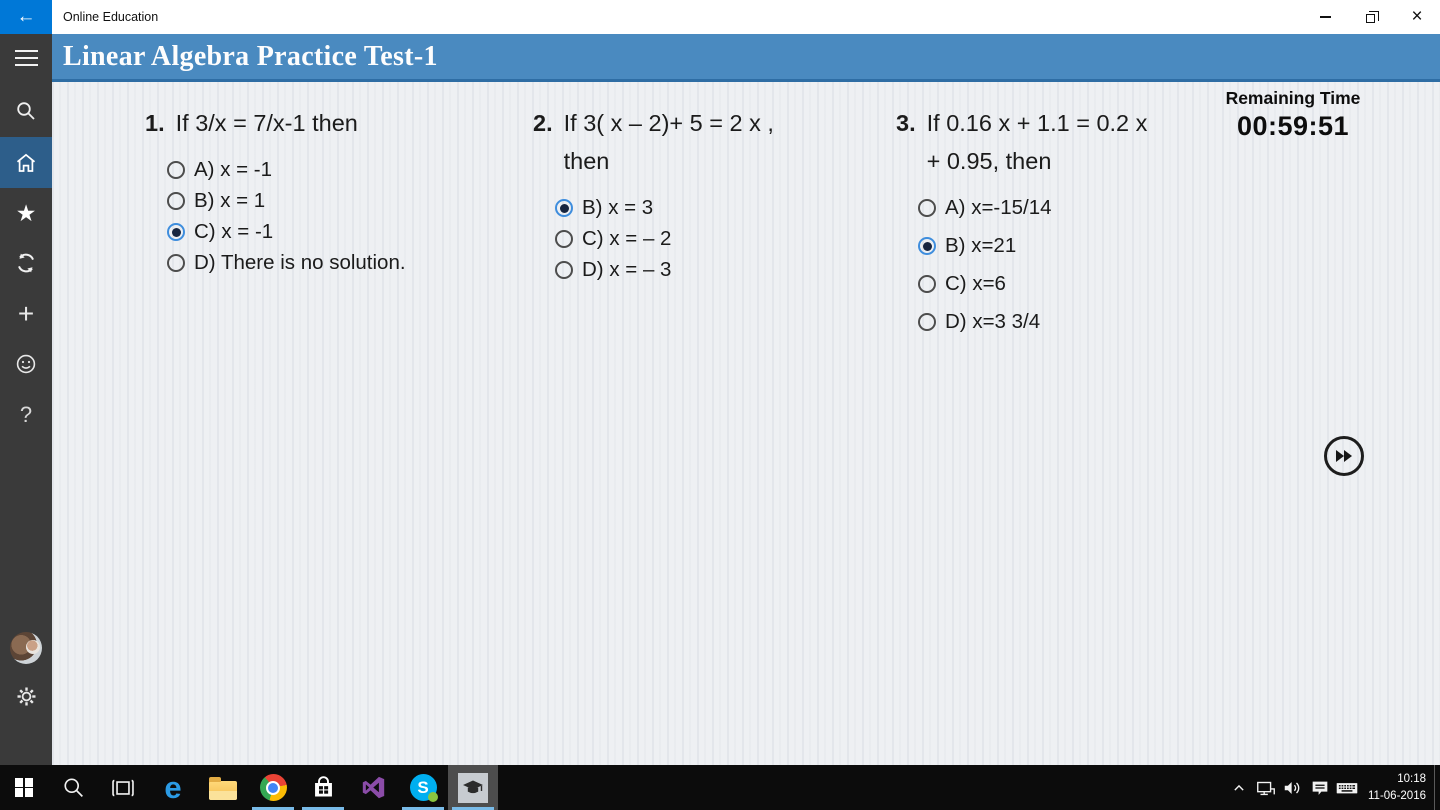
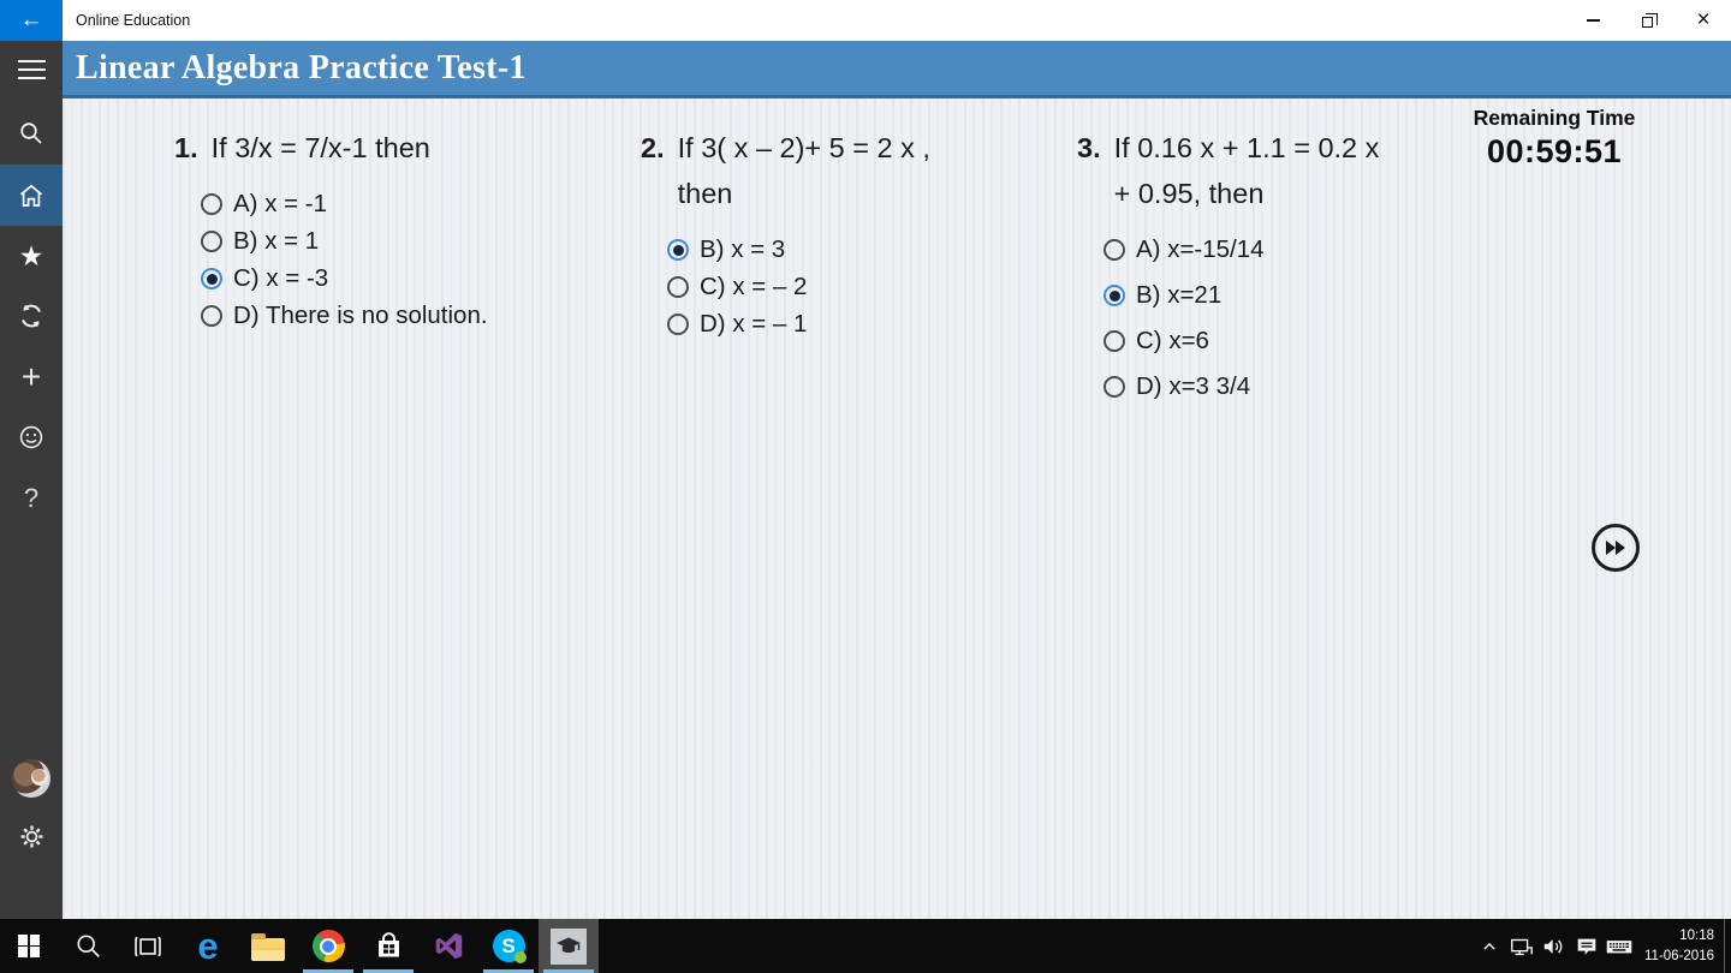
  ←
  Online Education
  ×
  Linear Algebra Practice Test-1
  ★
  +
  ?
  1.
  If 3/x = 7/x-1 then
  A) x = -1
  B) x = 1
- C) x = -1
+ C) x = -3
  D) There is no solution.
  2.
  If 3( x – 2)+ 5 = 2 x ,
  then
  B) x = 3
  C) x = – 2
- D) x = – 3
+ D) x = – 1
  3.
  If 0.16 x + 1.1 = 0.2 x
  + 0.95, then
  A) x=-15/14
  B) x=21
  C) x=6
  D) x=3 3/4
  Remaining Time
  00:59:51
  e
  S
  10:18
  11-06-2016
